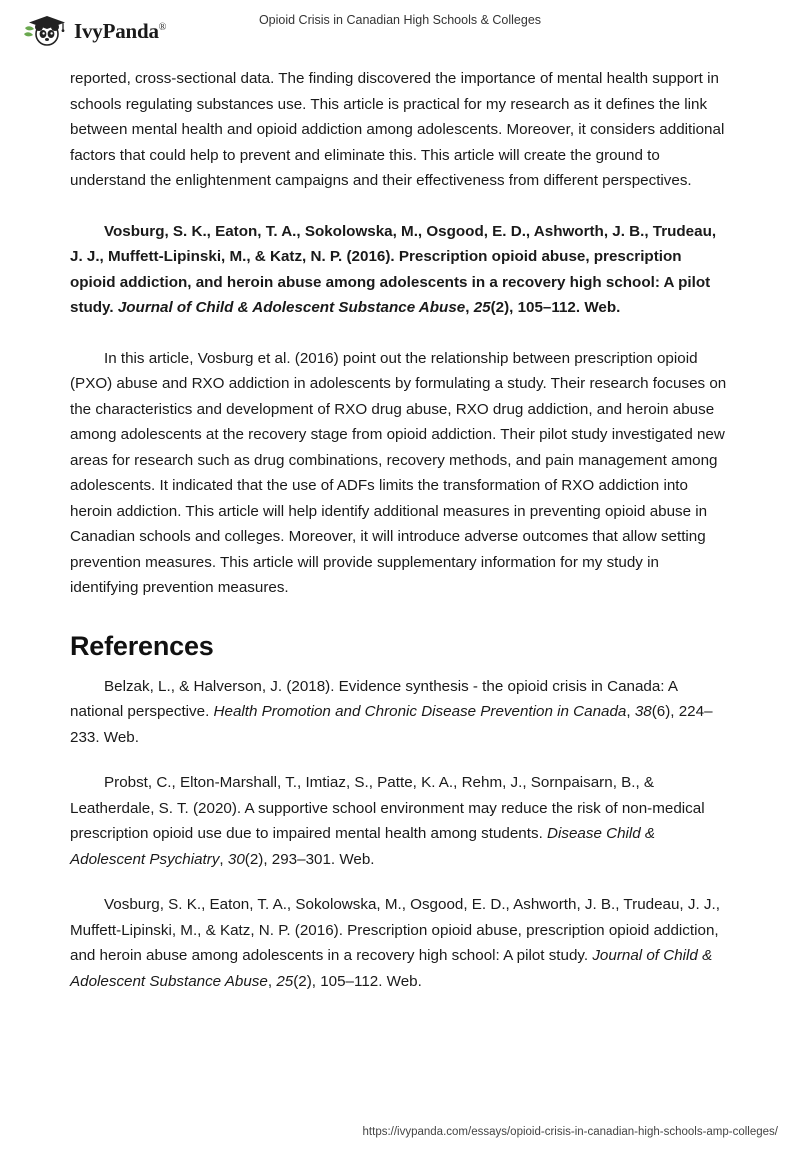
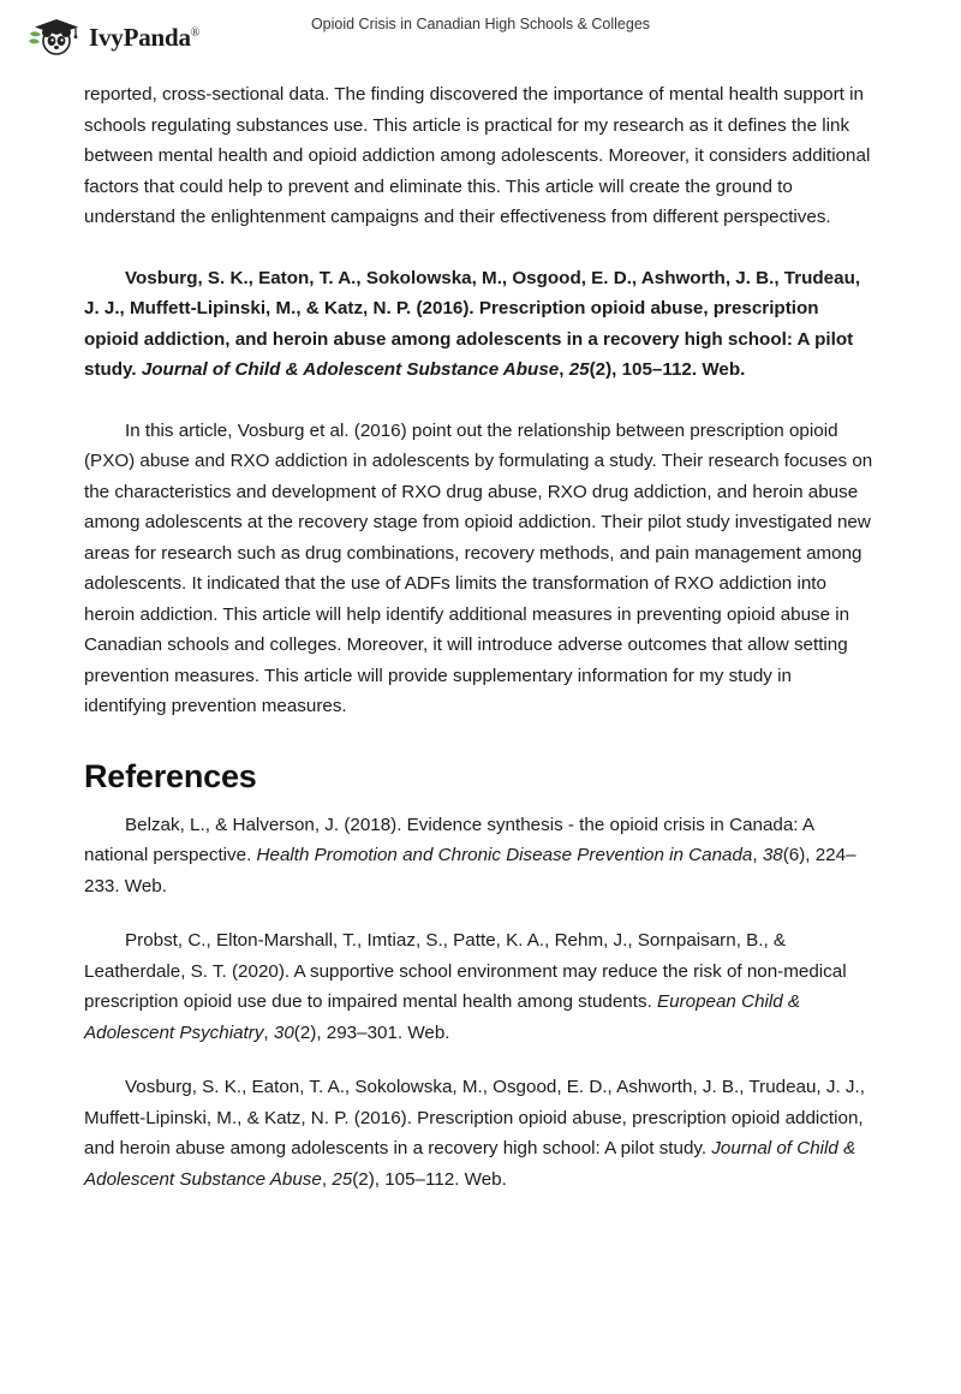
  IvyPanda®
  Opioid Crisis in Canadian High Schools & Colleges
  reported, cross-sectional data. The finding discovered the importance of mental health support in schools regulating substances use. This article is practical for my research as it defines the link between mental health and opioid addiction among adolescents. Moreover, it considers additional factors that could help to prevent and eliminate this. This article will create the ground to understand the enlightenment campaigns and their effectiveness from different perspectives.
  Vosburg, S. K., Eaton, T. A., Sokolowska, M., Osgood, E. D., Ashworth, J. B., Trudeau, J. J., Muffett-Lipinski, M., & Katz, N. P. (2016). Prescription opioid abuse, prescription opioid addiction, and heroin abuse among adolescents in a recovery high school: A pilot study. Journal of Child & Adolescent Substance Abuse, 25(2), 105–112. Web.
  In this article, Vosburg et al. (2016) point out the relationship between prescription opioid (PXO) abuse and RXO addiction in adolescents by formulating a study. Their research focuses on the characteristics and development of RXO drug abuse, RXO drug addiction, and heroin abuse among adolescents at the recovery stage from opioid addiction. Their pilot study investigated new areas for research such as drug combinations, recovery methods, and pain management among adolescents. It indicated that the use of ADFs limits the transformation of RXO addiction into heroin addiction. This article will help identify additional measures in preventing opioid abuse in Canadian schools and colleges. Moreover, it will introduce adverse outcomes that allow setting prevention measures. This article will provide supplementary information for my study in identifying prevention measures.
  References
  Belzak, L., & Halverson, J. (2018). Evidence synthesis - the opioid crisis in Canada: A national perspective. Health Promotion and Chronic Disease Prevention in Canada, 38(6), 224–233. Web.
- Probst, C., Elton-Marshall, T., Imtiaz, S., Patte, K. A., Rehm, J., Sornpaisarn, B., & Leatherdale, S. T. (2020). A supportive school environment may reduce the risk of non-medical prescription opioid use due to impaired mental health among students. Disease Child & Adolescent Psychiatry, 30(2), 293–301. Web.
+ Probst, C., Elton-Marshall, T., Imtiaz, S., Patte, K. A., Rehm, J., Sornpaisarn, B., & Leatherdale, S. T. (2020). A supportive school environment may reduce the risk of non-medical prescription opioid use due to impaired mental health among students. European Child & Adolescent Psychiatry, 30(2), 293–301. Web.
  Vosburg, S. K., Eaton, T. A., Sokolowska, M., Osgood, E. D., Ashworth, J. B., Trudeau, J. J., Muffett-Lipinski, M., & Katz, N. P. (2016). Prescription opioid abuse, prescription opioid addiction, and heroin abuse among adolescents in a recovery high school: A pilot study. Journal of Child & Adolescent Substance Abuse, 25(2), 105–112. Web.
- https://ivypanda.com/essays/opioid-crisis-in-canadian-high-schools-amp-colleges/
